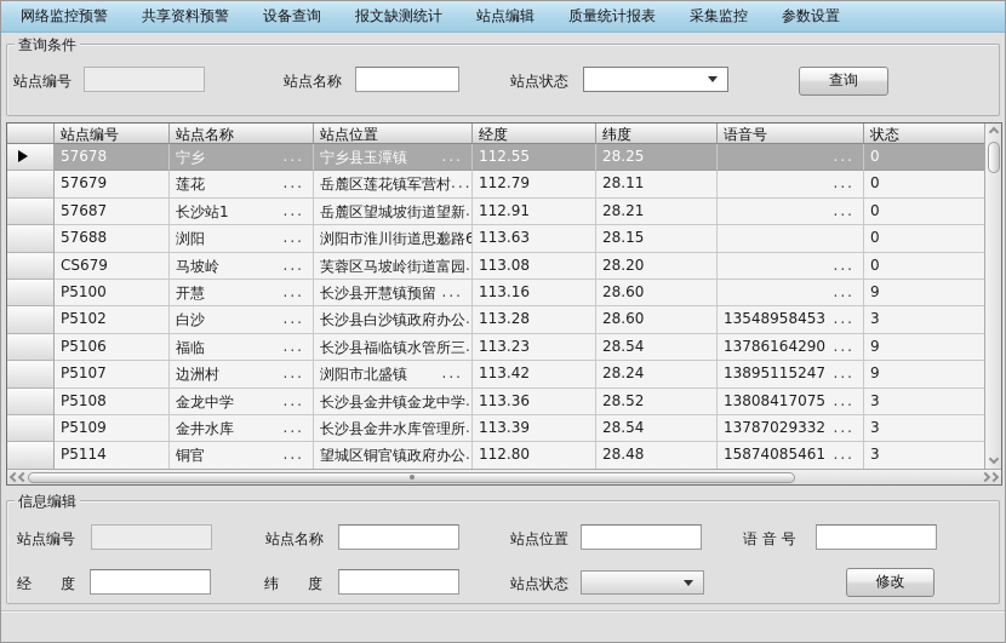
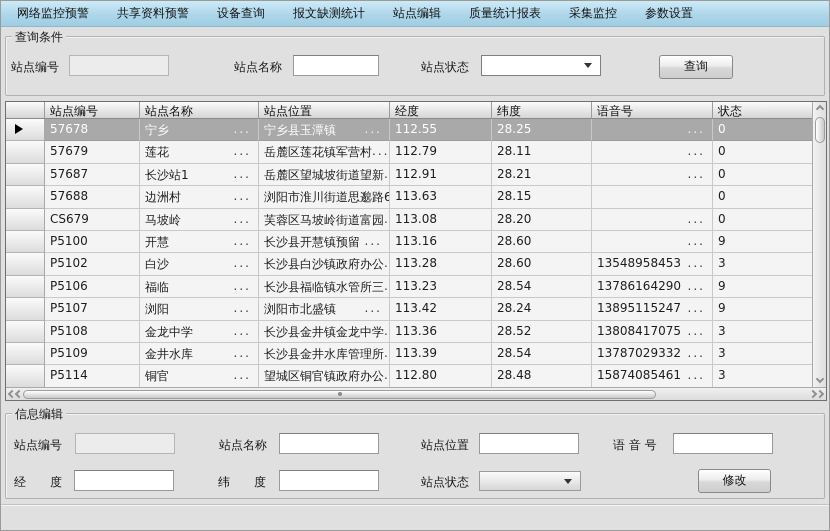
  网络监控预警
  共享资料预警
  设备查询
  报文缺测统计
  站点编辑
  质量统计报表
  采集监控
  参数设置
  查询条件
  站点编号
  站点名称
  站点状态
  查询
  站点编号
  站点名称
  站点位置
  经度
  纬度
  语音号
  状态
  57678
  宁乡
  ...
  宁乡县玉潭镇
  ...
  112.55
  28.25
  ...
  0
  57679
  莲花
  ...
  岳麓区莲花镇军营村
  ...
  112.79
  28.11
  ...
  0
  57687
  长沙站1
  ...
  岳麓区望城坡街道望新
  112.91
  28.21
  ...
  0
  57688
- 浏阳
+ 边洲村
  ...
  浏阳市淮川街道思邈路6
  113.63
  28.15
  0
  CS679
  马坡岭
  ...
  芙蓉区马坡岭街道富园
  113.08
  28.20
  ...
  0
  P5100
  开慧
  ...
  长沙县开慧镇预留
  ...
  113.16
  28.60
  ...
  9
  P5102
  白沙
  ...
  长沙县白沙镇政府办公
  113.28
  28.60
  13548958453
  ...
  3
  P5106
  福临
  ...
  长沙县福临镇水管所三
  113.23
  28.54
  13786164290
  ...
  9
  P5107
- 边洲村
+ 浏阳
  ...
  浏阳市北盛镇
  ...
  113.42
  28.24
  13895115247
  ...
  9
  P5108
  金龙中学
  ...
  长沙县金井镇金龙中学
  113.36
  28.52
  13808417075
  ...
  3
  P5109
  金井水库
  ...
  长沙县金井水库管理所
  113.39
  28.54
  13787029332
  ...
  3
  P5114
  铜官
  ...
  望城区铜官镇政府办公
  112.80
  28.48
  15874085461
  ...
  3
  信息编辑
  站点编号
  站点名称
  站点位置
  语 音 号
  经 度
  纬 度
  站点状态
  修改
